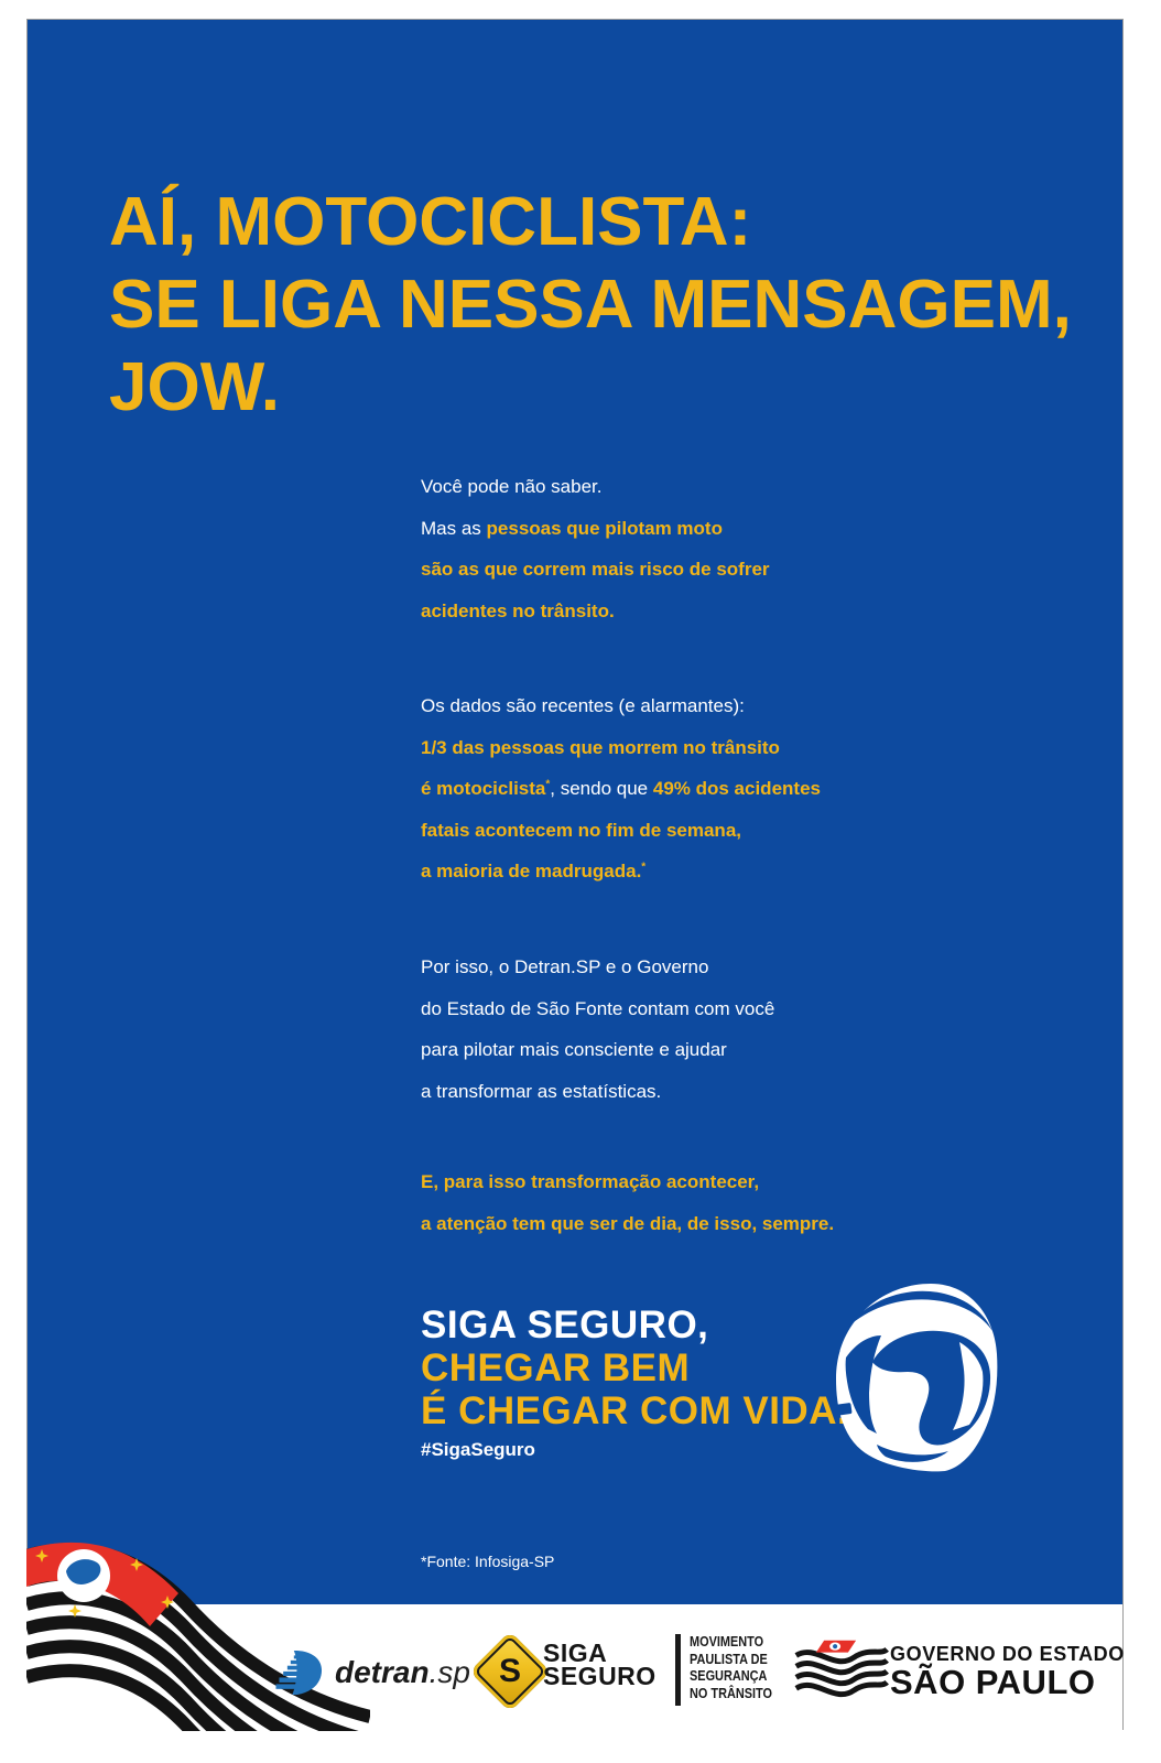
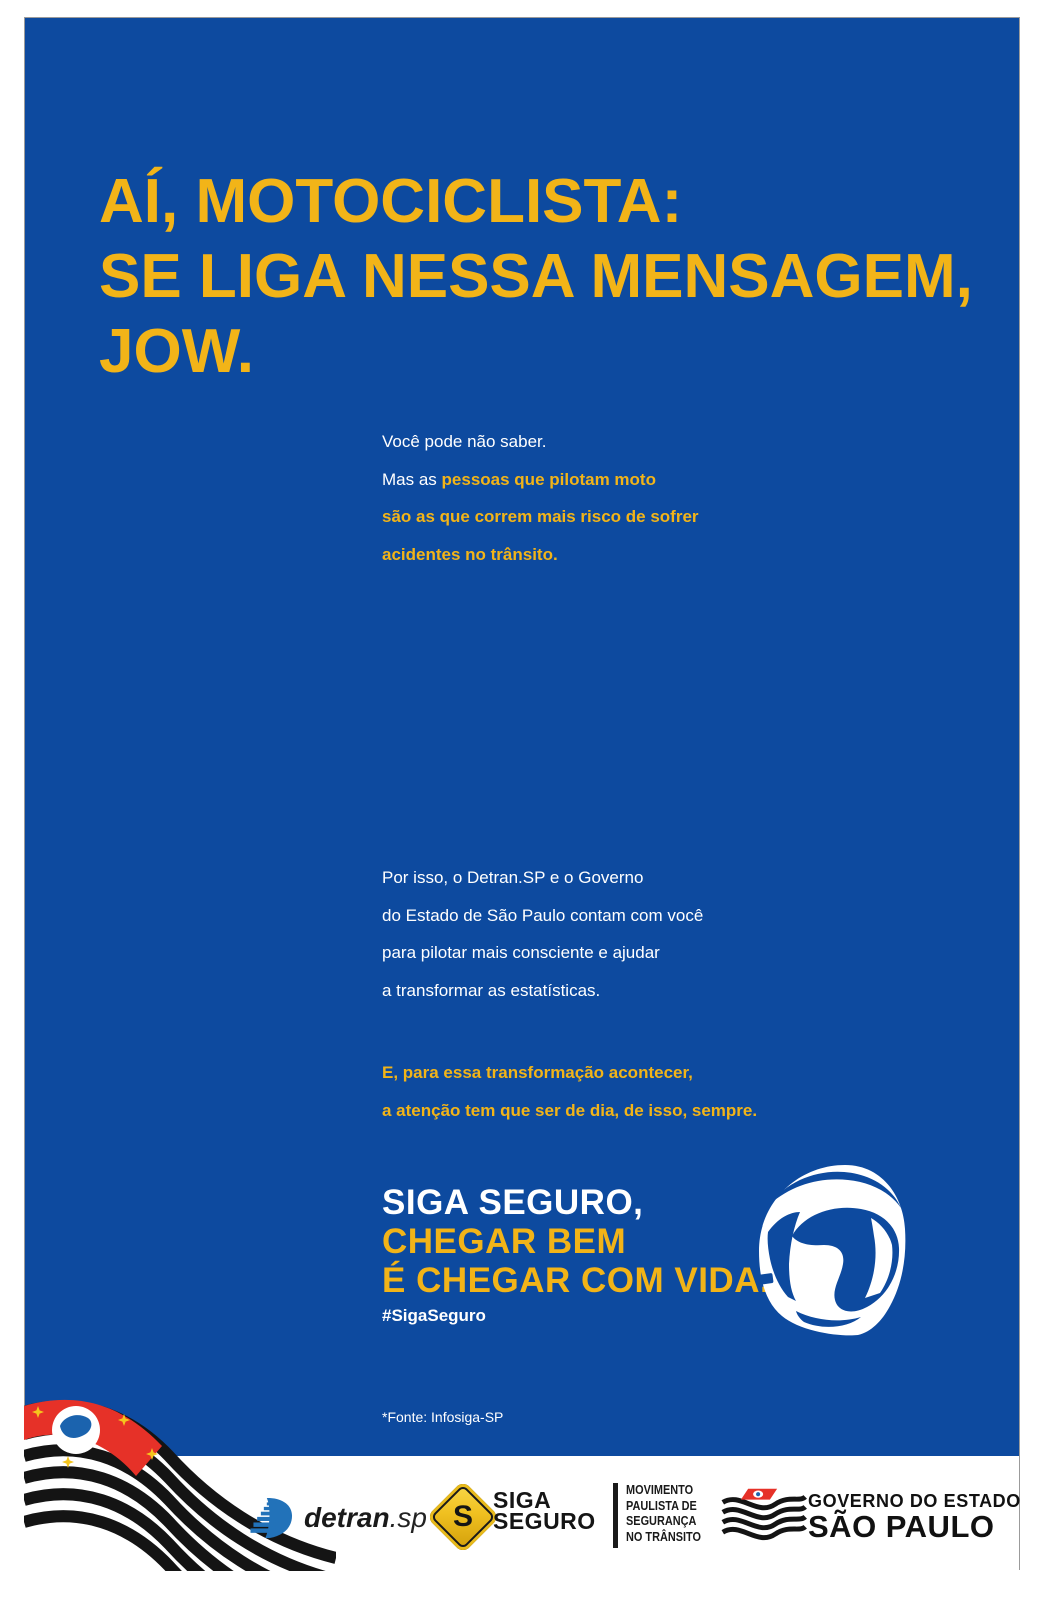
  AÍ, MOTOCICLISTA:
  SE LIGA NESSA MENSAGEM,
  JOW.
  Você pode não saber.
  Mas as pessoas que pilotam moto
  são as que correm mais risco de sofrer
  acidentes no trânsito.
- Os dados são recentes (e alarmantes):
- 1/3 das pessoas que morrem no trânsito
- é motociclista*, sendo que 49% dos acidentes
- fatais acontecem no fim de semana,
- a maioria de madrugada.*
  Por isso, o Detran.SP e o Governo
- do Estado de São Fonte contam com você
+ do Estado de São Paulo contam com você
  para pilotar mais consciente e ajudar
  a transformar as estatísticas.
- E, para isso transformação acontecer,
+ E, para essa transformação acontecer,
  a atenção tem que ser de dia, de isso, sempre.
  SIGA SEGURO,
  CHEGAR BEM
  É CHEGAR COM VIDA
  #SigaSeguro
  *Fonte: Infosiga-SP
  detran.sp
  SIGA
  SEGURO
  MOVIMENTO
  PAULISTA DE
  SEGURANÇA
  NO TRÂNSITO
  GOVERNO DO ESTADO
  SÃO PAULO
